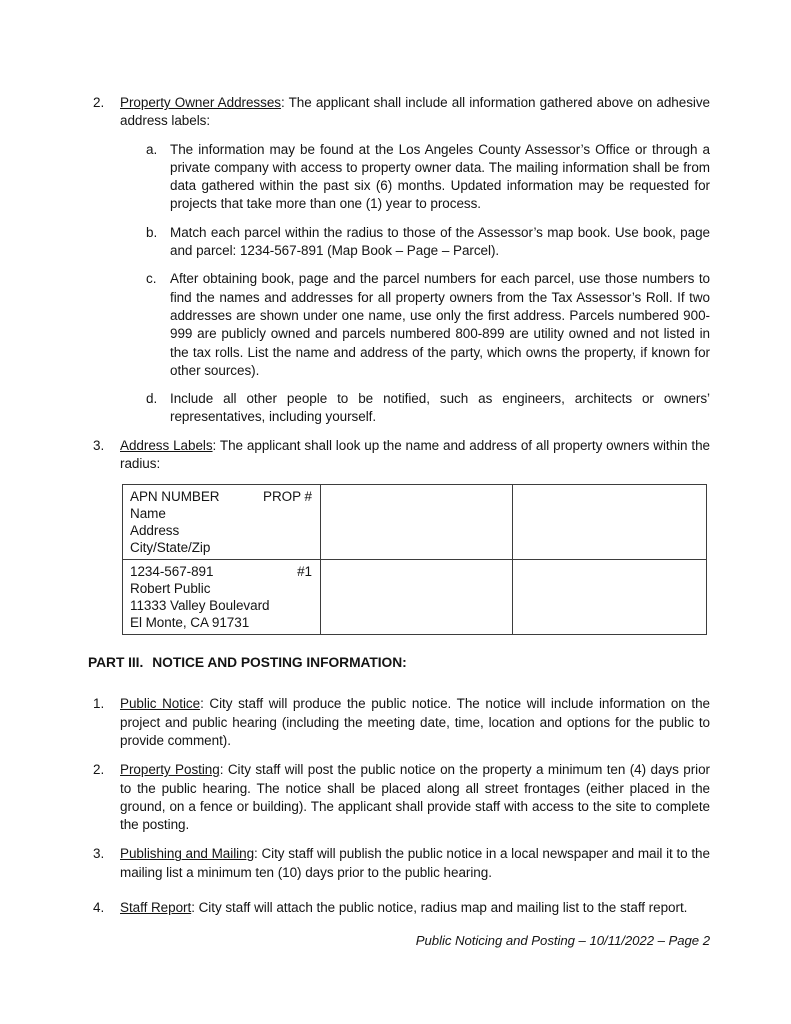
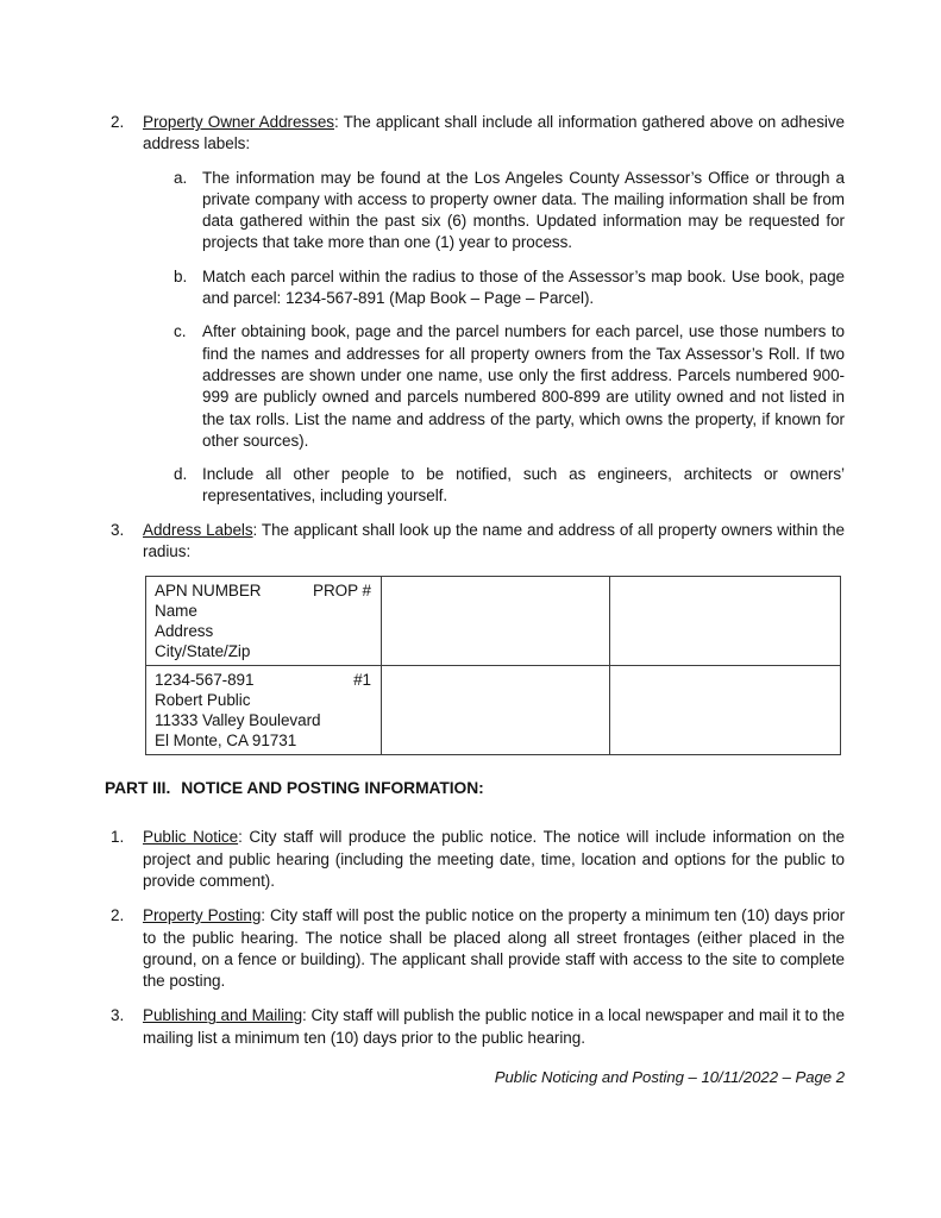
  2.
  Property Owner Addresses: The applicant shall include all information gathered above on adhesive address labels:
  a.
  The information may be found at the Los Angeles County Assessor’s Office or through a private company with access to property owner data. The mailing information shall be from data gathered within the past six (6) months. Updated information may be requested for projects that take more than one (1) year to process.
  b.
  Match each parcel within the radius to those of the Assessor’s map book. Use book, page and parcel: 1234-567-891 (Map Book – Page – Parcel).
  c.
  After obtaining book, page and the parcel numbers for each parcel, use those numbers to find the names and addresses for all property owners from the Tax Assessor’s Roll. If two addresses are shown under one name, use only the first address. Parcels numbered 900-999 are publicly owned and parcels numbered 800-899 are utility owned and not listed in the tax rolls. List the name and address of the party, which owns the property, if known for other sources).
  d.
  Include all other people to be notified, such as engineers, architects or owners’ representatives, including yourself.
  3.
  Address Labels: The applicant shall look up the name and address of all property owners within the radius:
  APN NUMBER PROP # Name Address City/State/Zip
  1234-567-891 #1 Robert Public 11333 Valley Boulevard El Monte, CA 91731
  PART III. NOTICE AND POSTING INFORMATION:
  1.
  Public Notice: City staff will produce the public notice. The notice will include information on the project and public hearing (including the meeting date, time, location and options for the public to provide comment).
  2.
- Property Posting: City staff will post the public notice on the property a minimum ten (4) days prior to the public hearing. The notice shall be placed along all street frontages (either placed in the ground, on a fence or building). The applicant shall provide staff with access to the site to complete the posting.
+ Property Posting: City staff will post the public notice on the property a minimum ten (10) days prior to the public hearing. The notice shall be placed along all street frontages (either placed in the ground, on a fence or building). The applicant shall provide staff with access to the site to complete the posting.
  3.
  Publishing and Mailing: City staff will publish the public notice in a local newspaper and mail it to the mailing list a minimum ten (10) days prior to the public hearing.
- 4.
- Staff Report: City staff will attach the public notice, radius map and mailing list to the staff report.
  Public Noticing and Posting – 10/11/2022 – Page 2
